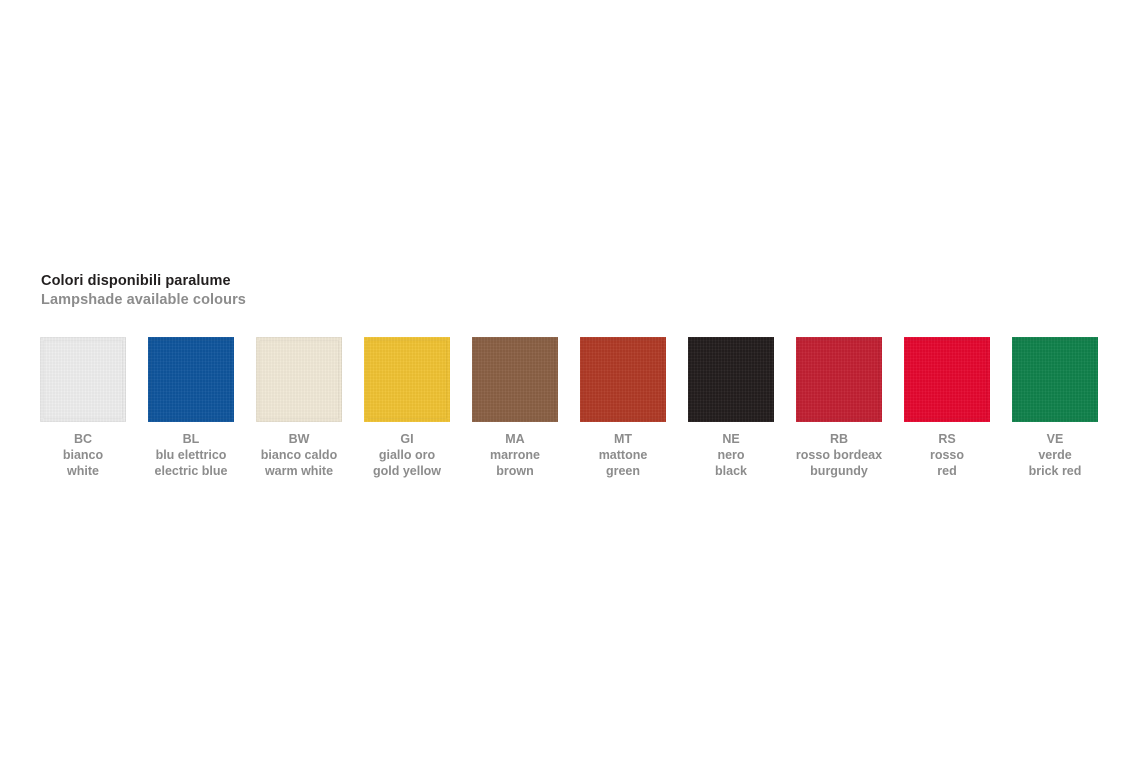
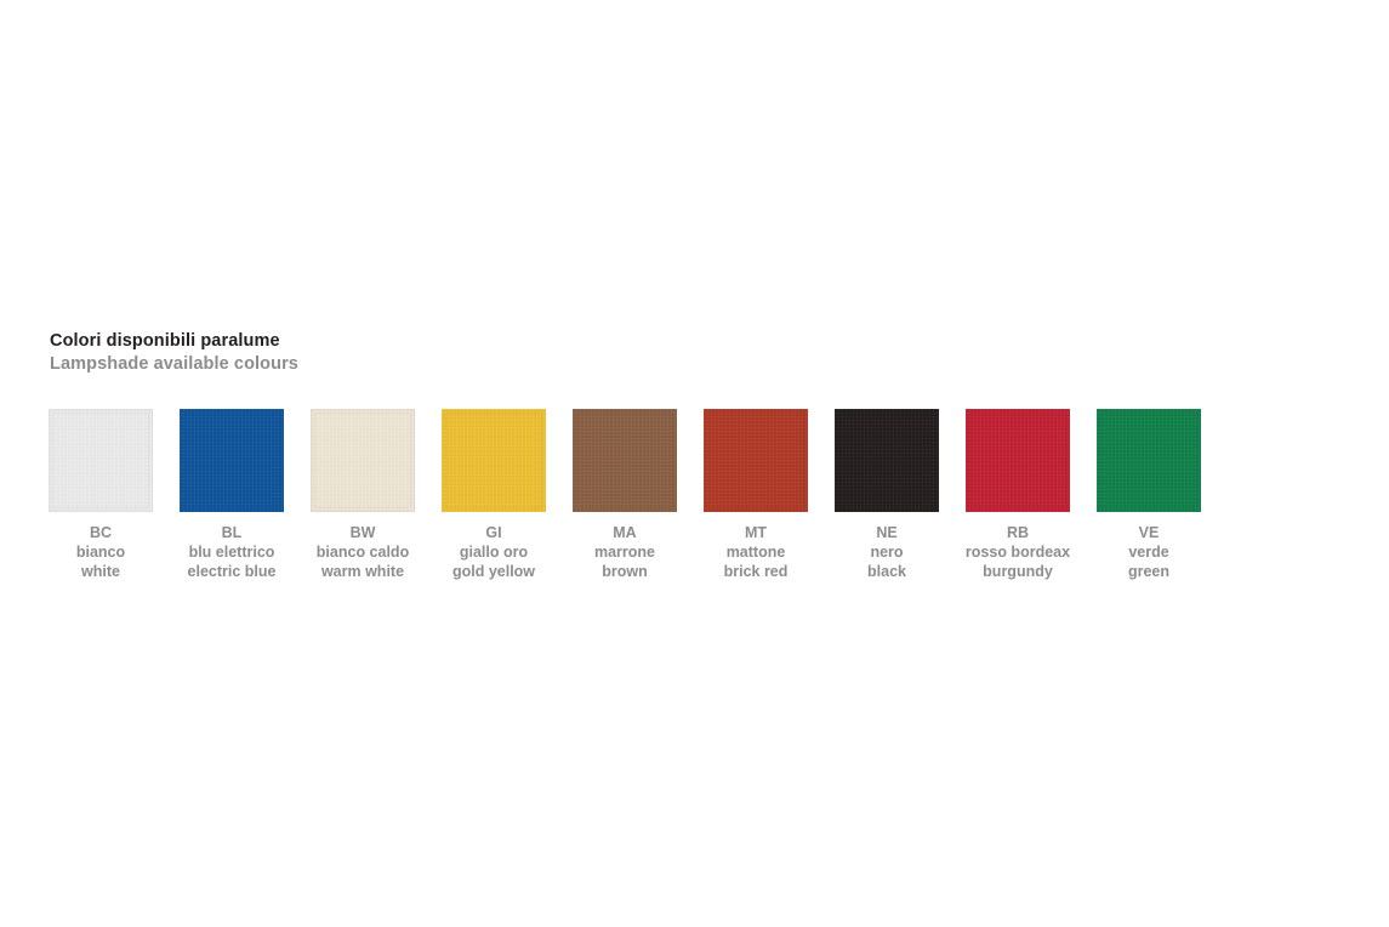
  Colori disponibili paralume
  Lampshade available colours
  BC
  bianco
  white
  BL
  blu elettrico
  electric blue
  BW
  bianco caldo
  warm white
  GI
  giallo oro
  gold yellow
  MA
  marrone
  brown
  MT
  mattone
- green
+ brick red
  NE
  nero
  black
  RB
  rosso bordeax
  burgundy
- RS
- rosso
- red
  VE
  verde
- brick red
+ green
